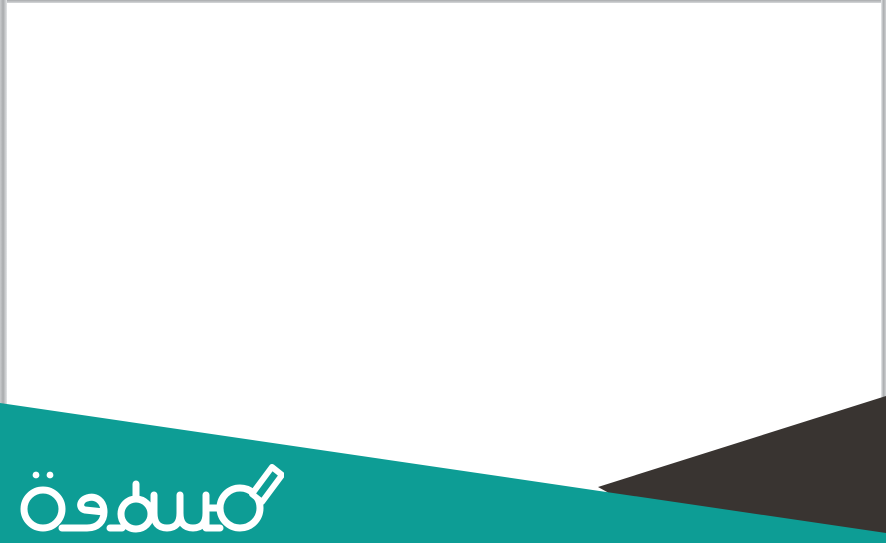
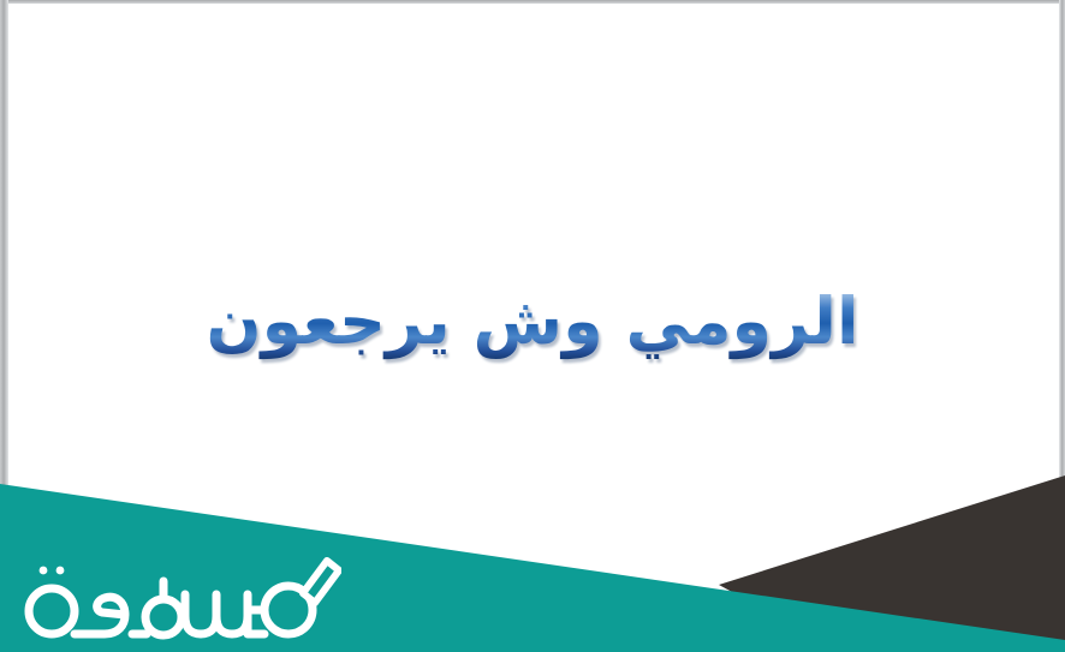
+ الرومي وش يرجعون
